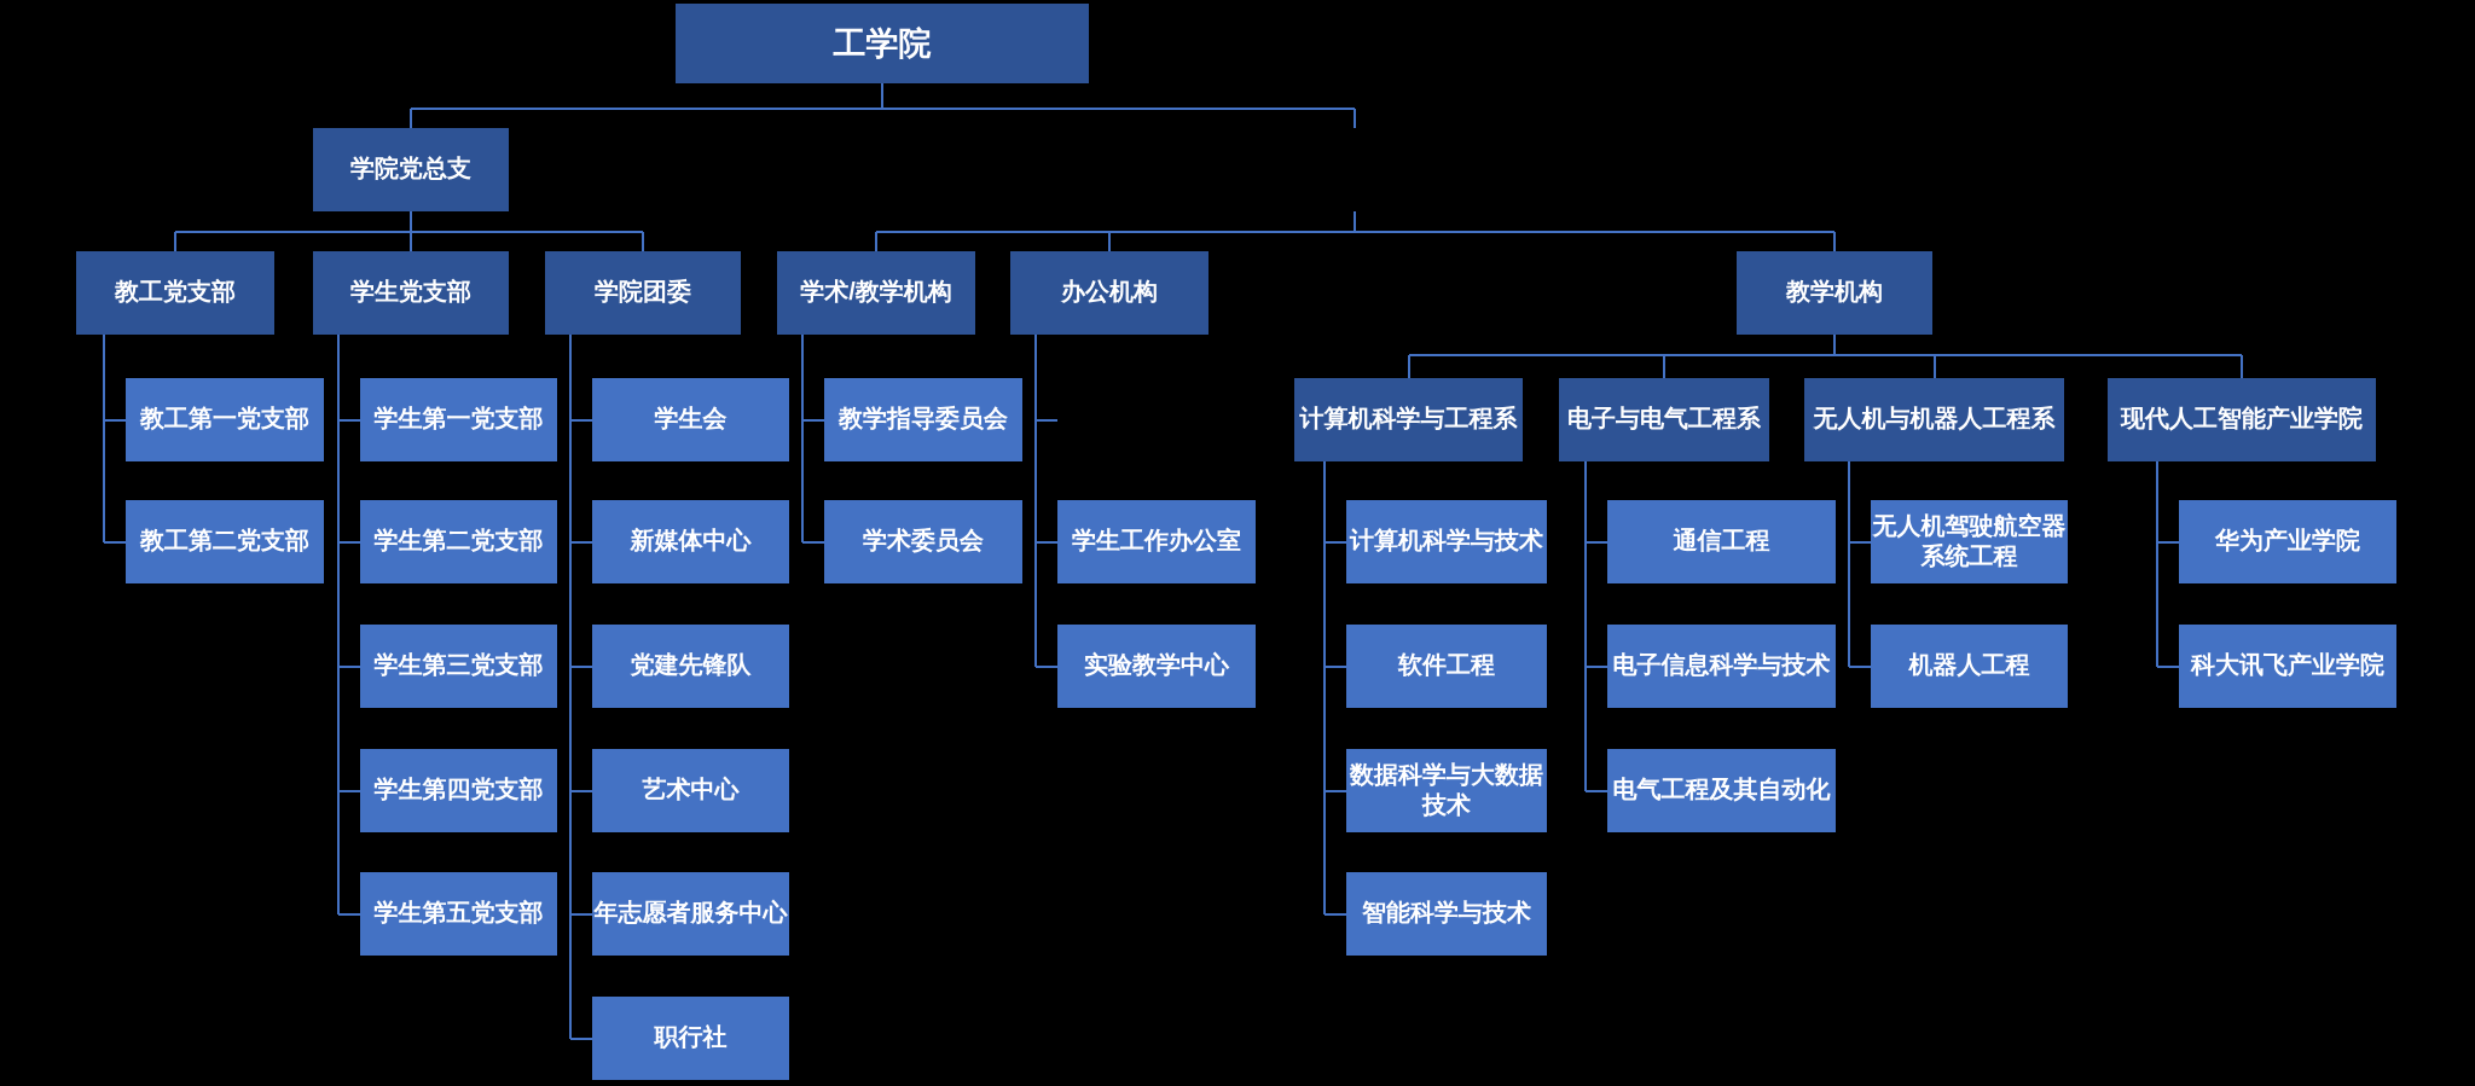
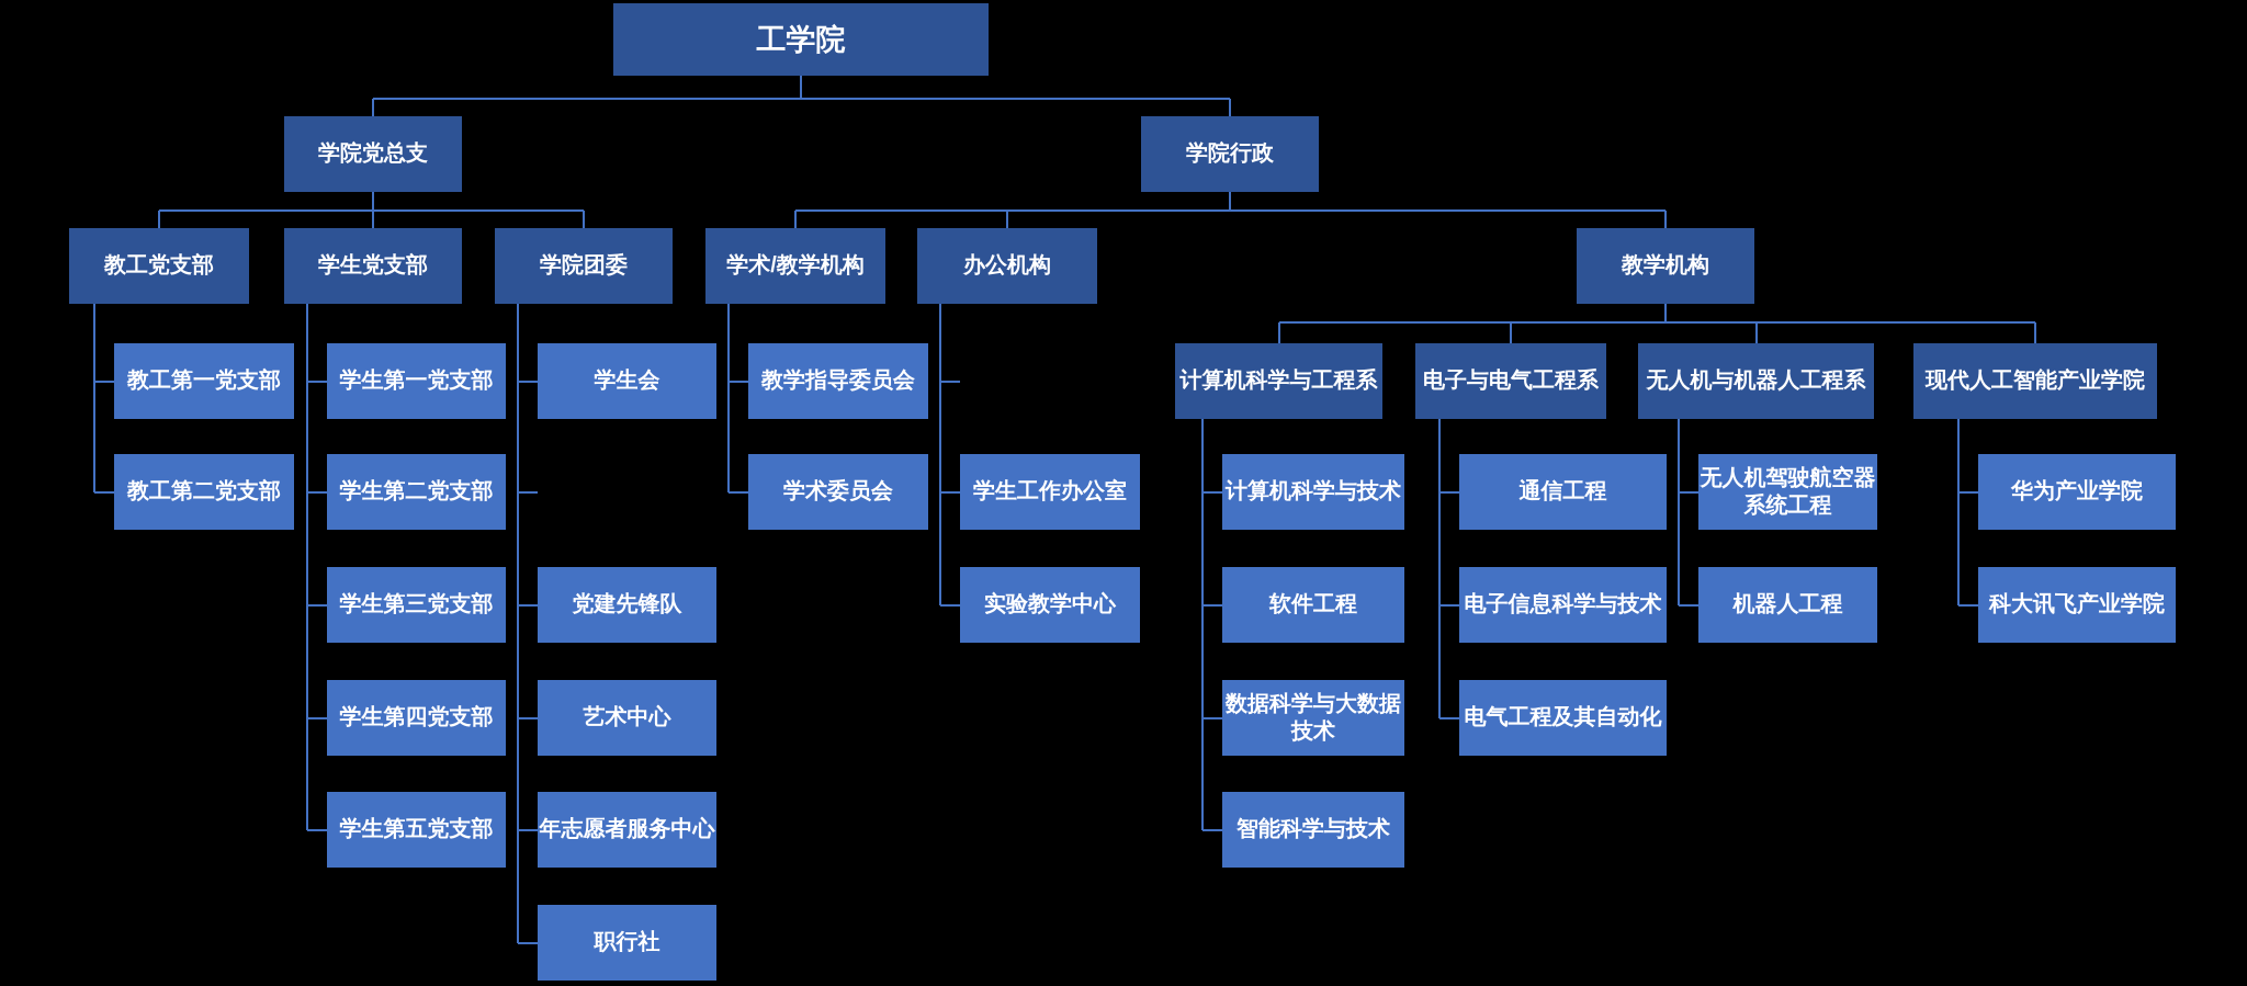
  工学院
  学院党总支
+ 学院行政
  教工党支部
  学生党支部
  学院团委
  学术/教学机构
  办公机构
  教学机构
  教工第一党支部
  教工第二党支部
  学生第一党支部
  学生第二党支部
  学生第三党支部
  学生第四党支部
  学生第五党支部
  学生会
- 新媒体中心
  党建先锋队
  艺术中心
  年志愿者服务中心
  职行社
  教学指导委员会
  学术委员会
  学生工作办公室
  实验教学中心
  计算机科学与工程系
  电子与电气工程系
  无人机与机器人工程系
  现代人工智能产业学院
  计算机科学与技术
  软件工程
  数据科学与大数据技术
  智能科学与技术
  通信工程
  电子信息科学与技术
  电气工程及其自动化
  无人机驾驶航空器系统工程
  机器人工程
  华为产业学院
  科大讯飞产业学院
